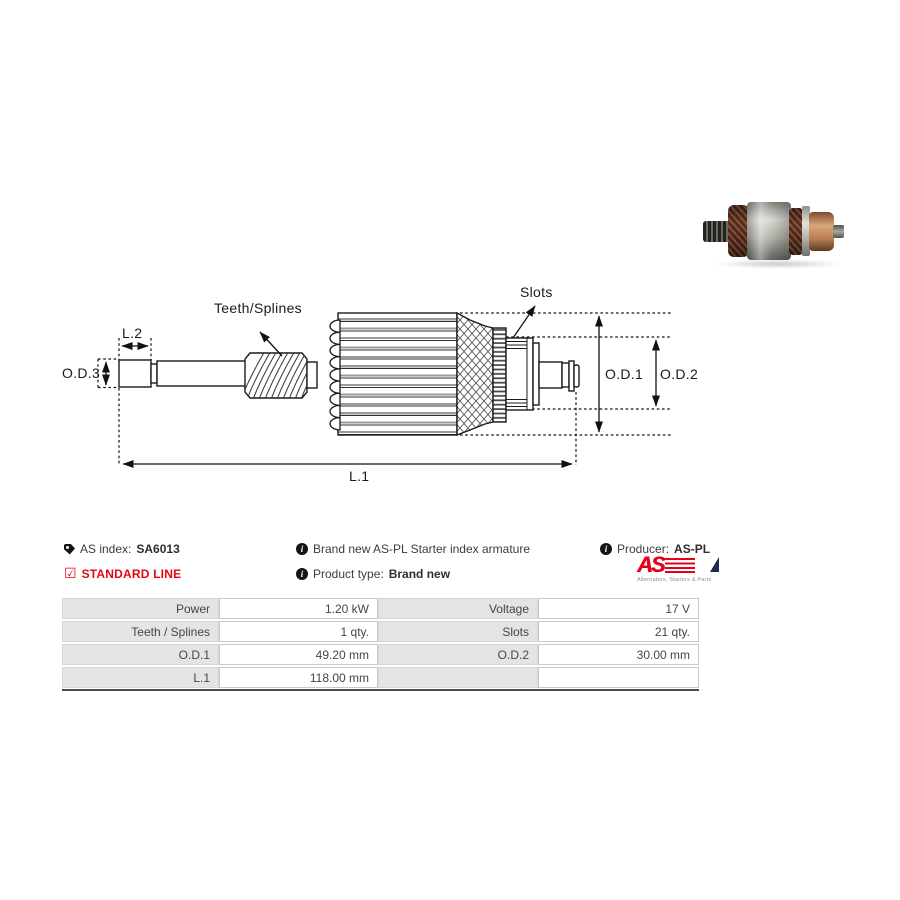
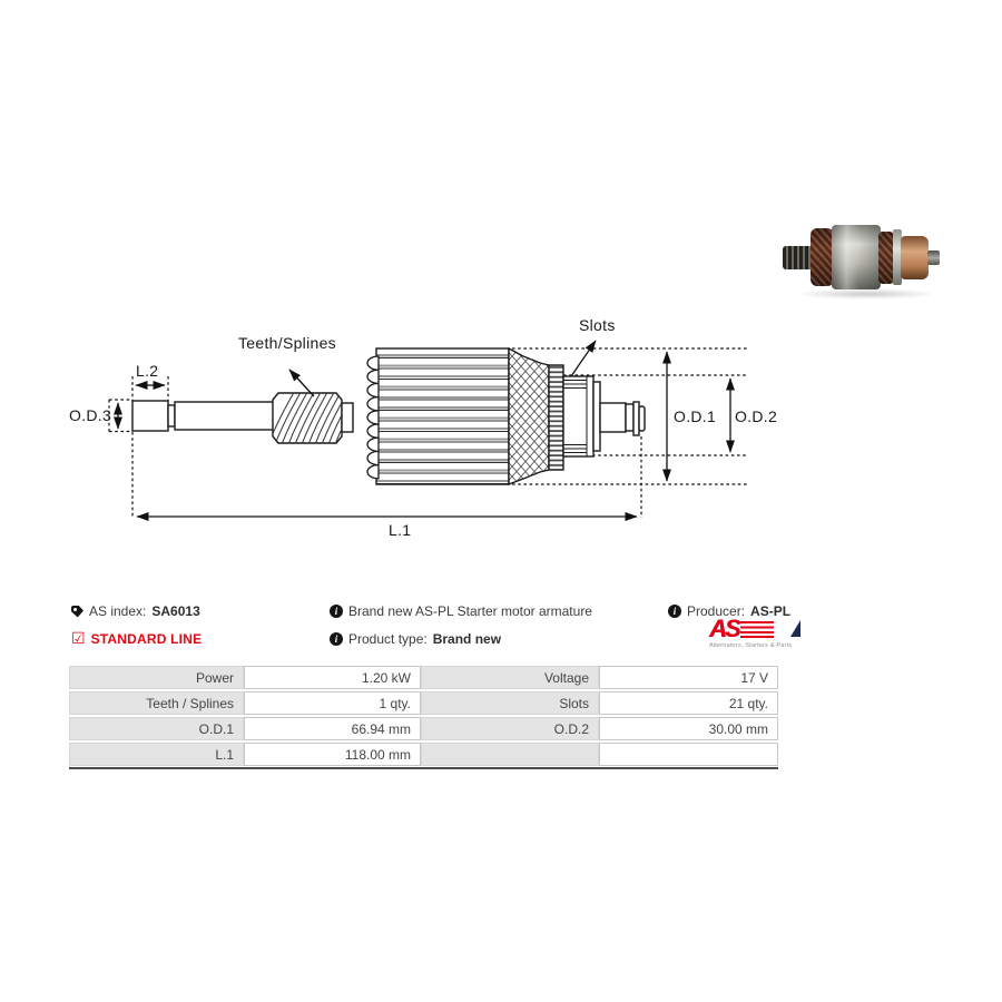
  Teeth/Splines
  Slots
  L.2
  O.D.3
  O.D.1
  O.D.2
  L.1
  AS index:
  SA6013
  ☑
  STANDARD LINE
  i
- Brand new AS-PL Starter index armature
+ Brand new AS-PL Starter motor armature
  i
  Product type:
  Brand new
  i
  Producer:
  AS-PL
  AS
  Power
  1.20 kW
  Voltage
  17 V
  Teeth / Splines
  1 qty.
  Slots
  21 qty.
  O.D.1
- 49.20 mm
+ 66.94 mm
  O.D.2
  30.00 mm
  L.1
  118.00 mm
